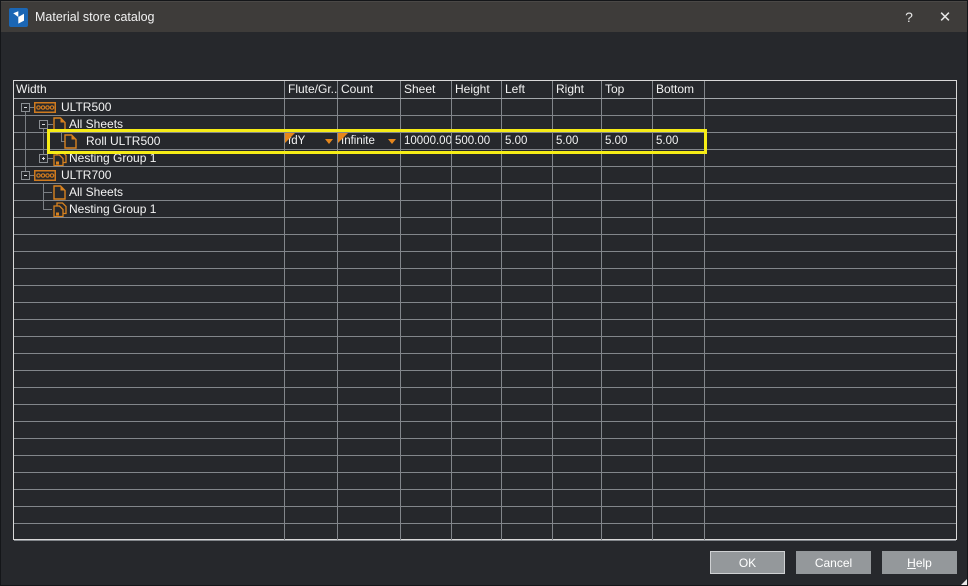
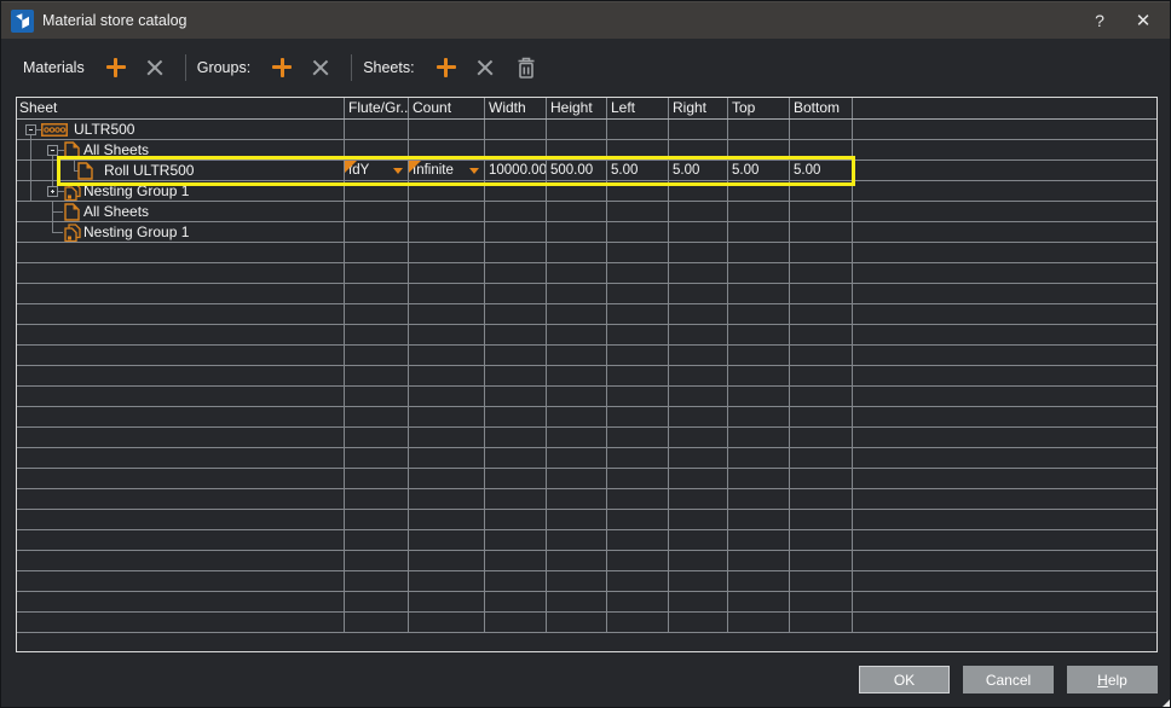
  Material store catalog
  ?
  ✕
+ Materials
+ Groups:
+ Sheets:
- Width
+ Sheet
  Flute/Gr..
  Count
- Sheet
+ Width
  Height
  Left
  Right
  Top
  Bottom
  ULTR500
  All Sheets
  Roll ULTR500
  fdY
  Infinite
  10000.00
  500.00
  5.00
  5.00
  5.00
  5.00
  Nesting Group 1
- ULTR700
  All Sheets
  Nesting Group 1
  OK
  Cancel
  H
  elp
